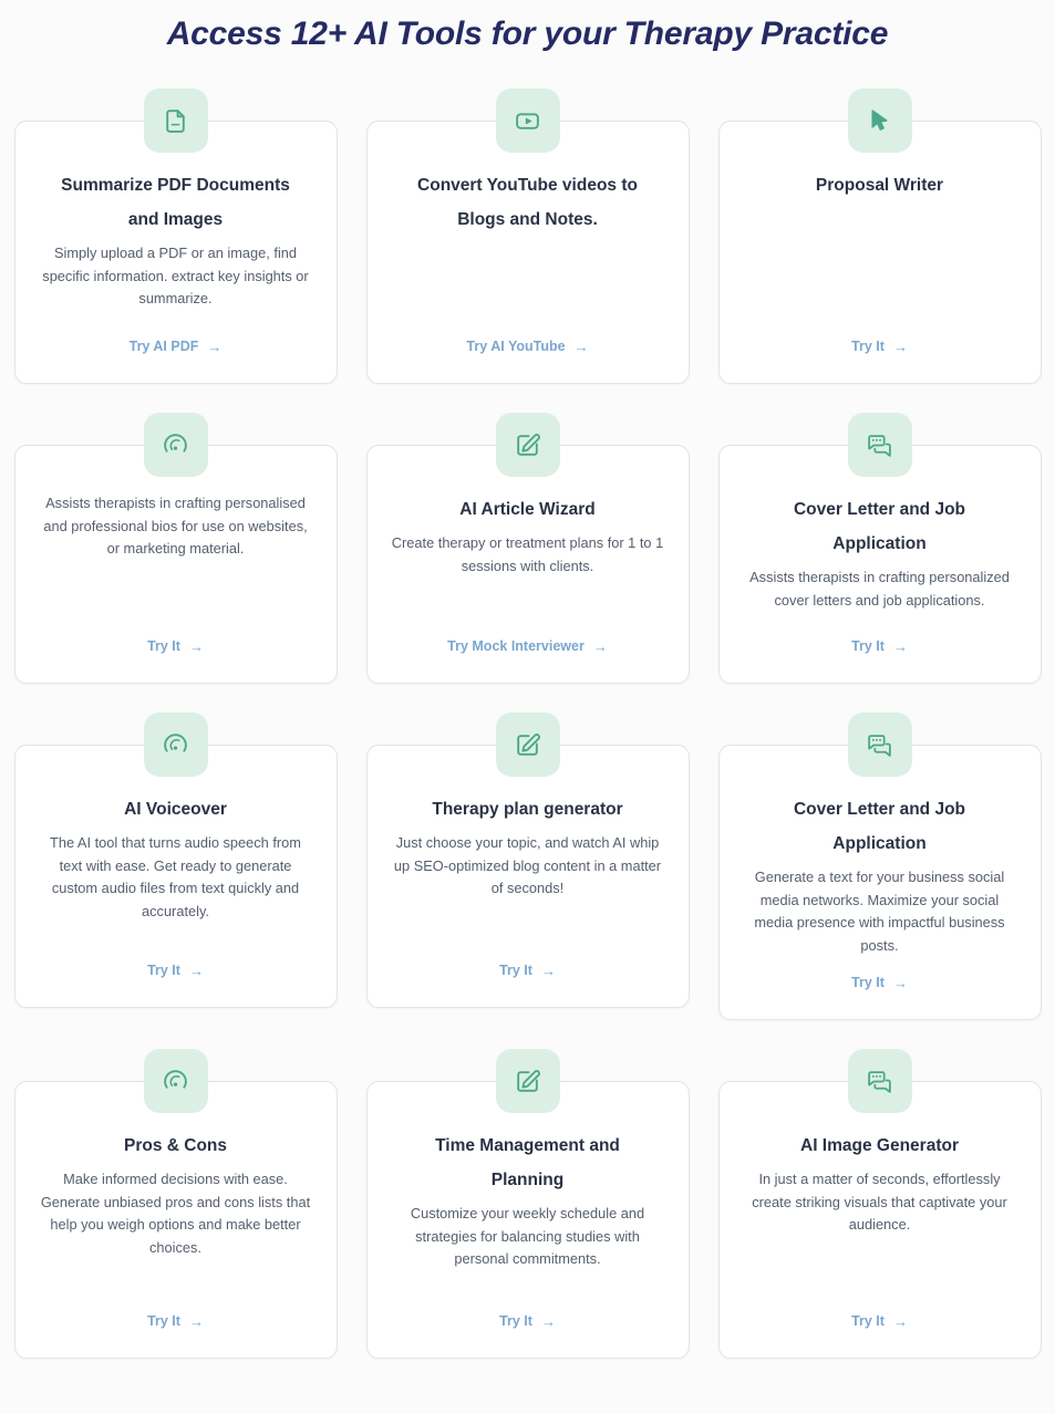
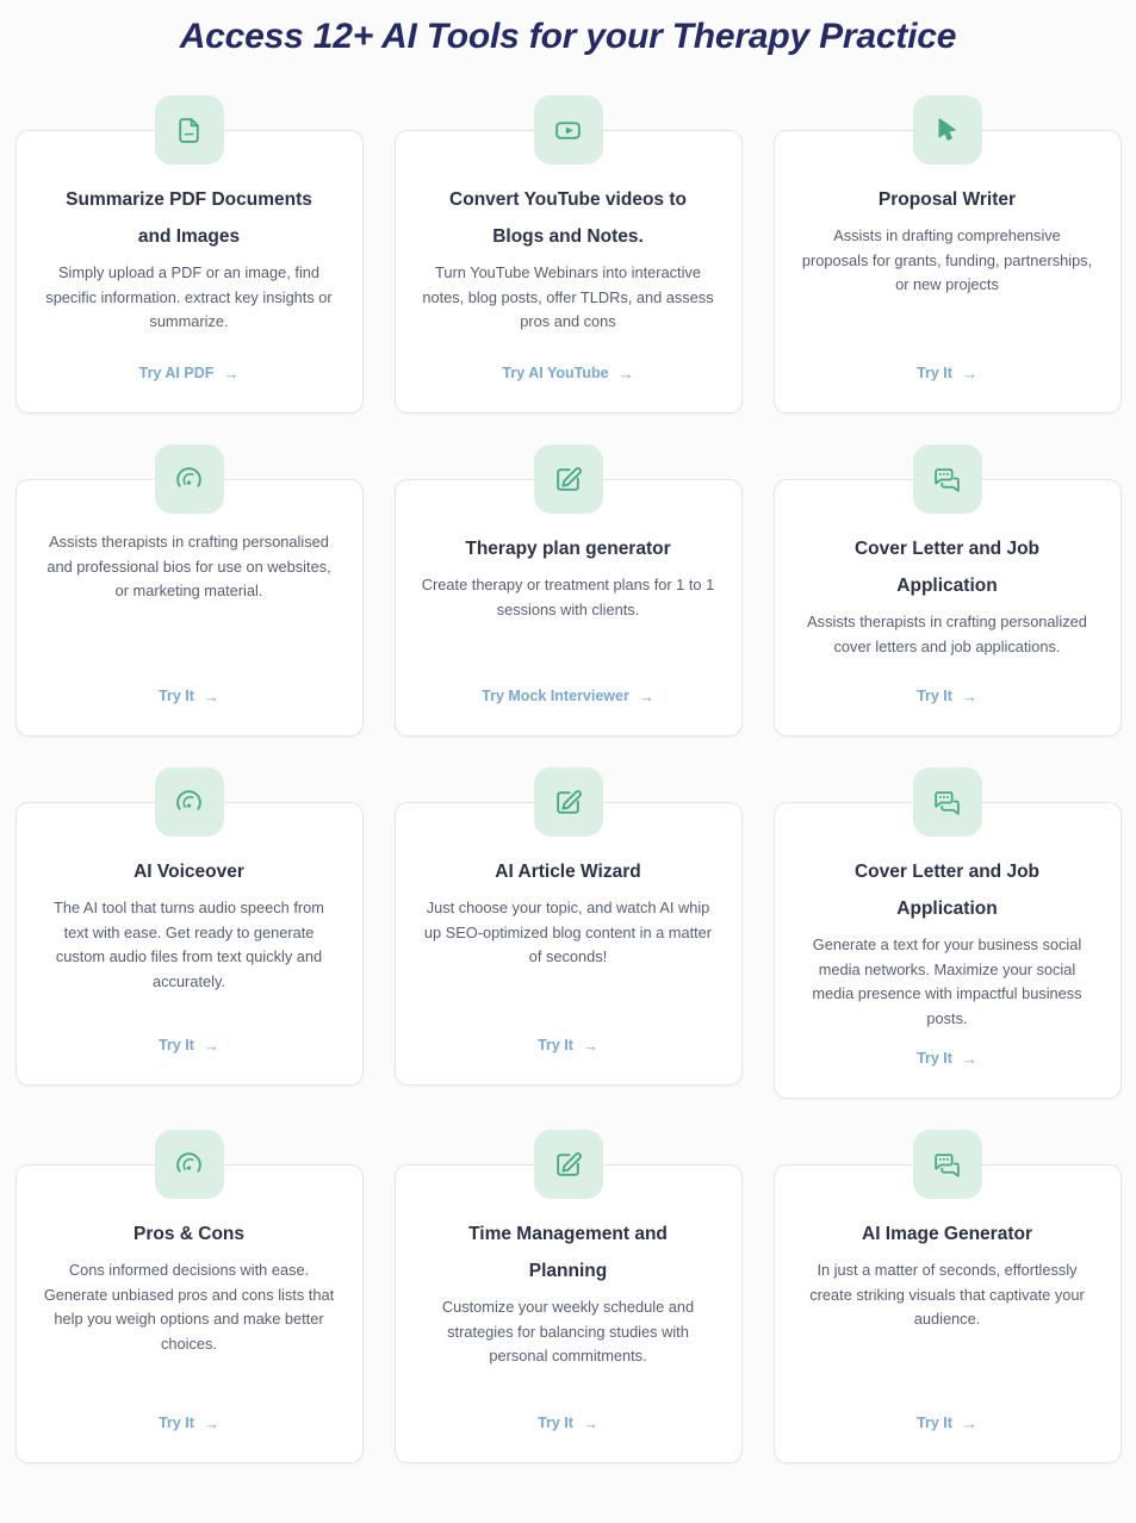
  Access 12+ AI Tools for your Therapy Practice
  Summarize PDF Documents and Images
  Simply upload a PDF or an image, find specific information. extract key insights or summarize.
  Try AI PDF
  →
  Convert YouTube videos to Blogs and Notes.
+ Turn YouTube Webinars into interactive notes, blog posts, offer TLDRs, and assess pros and cons
  Try AI YouTube
  →
  Proposal Writer
+ Assists in drafting comprehensive proposals for grants, funding, partnerships, or new projects
  Try It
  →
  Assists therapists in crafting personalised and professional bios for use on websites, or marketing material.
  Try It
  →
- AI Article Wizard
+ Therapy plan generator
  Create therapy or treatment plans for 1 to 1 sessions with clients.
  Try Mock Interviewer
  →
  Cover Letter and Job Application
  Assists therapists in crafting personalized cover letters and job applications.
  Try It
  →
  AI Voiceover
  The AI tool that turns audio speech from text with ease. Get ready to generate custom audio files from text quickly and accurately.
  Try It
  →
- Therapy plan generator
+ AI Article Wizard
  Just choose your topic, and watch AI whip up SEO-optimized blog content in a matter of seconds!
  Try It
  →
  Cover Letter and Job Application
  Generate a text for your business social media networks. Maximize your social media presence with impactful business posts.
  Try It
  →
  Pros & Cons
- Make informed decisions with ease. Generate unbiased pros and cons lists that help you weigh options and make better choices.
+ Cons informed decisions with ease. Generate unbiased pros and cons lists that help you weigh options and make better choices.
  Try It
  →
  Time Management and Planning
  Customize your weekly schedule and strategies for balancing studies with personal commitments.
  Try It
  →
  AI Image Generator
  In just a matter of seconds, effortlessly create striking visuals that captivate your audience.
  Try It
  →
